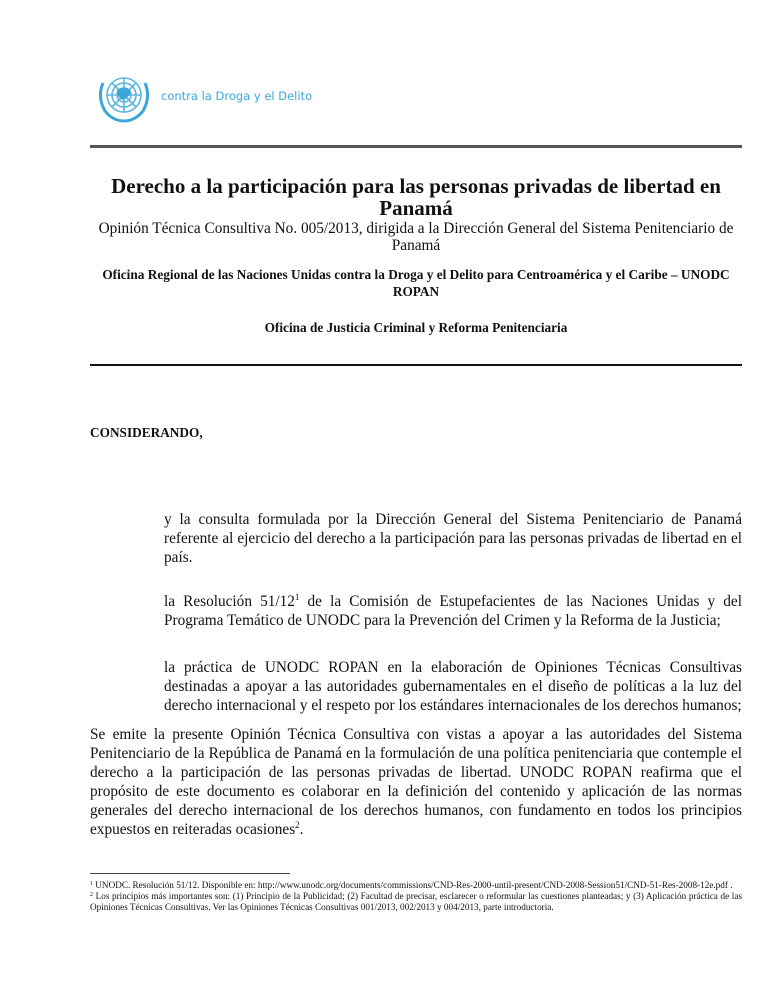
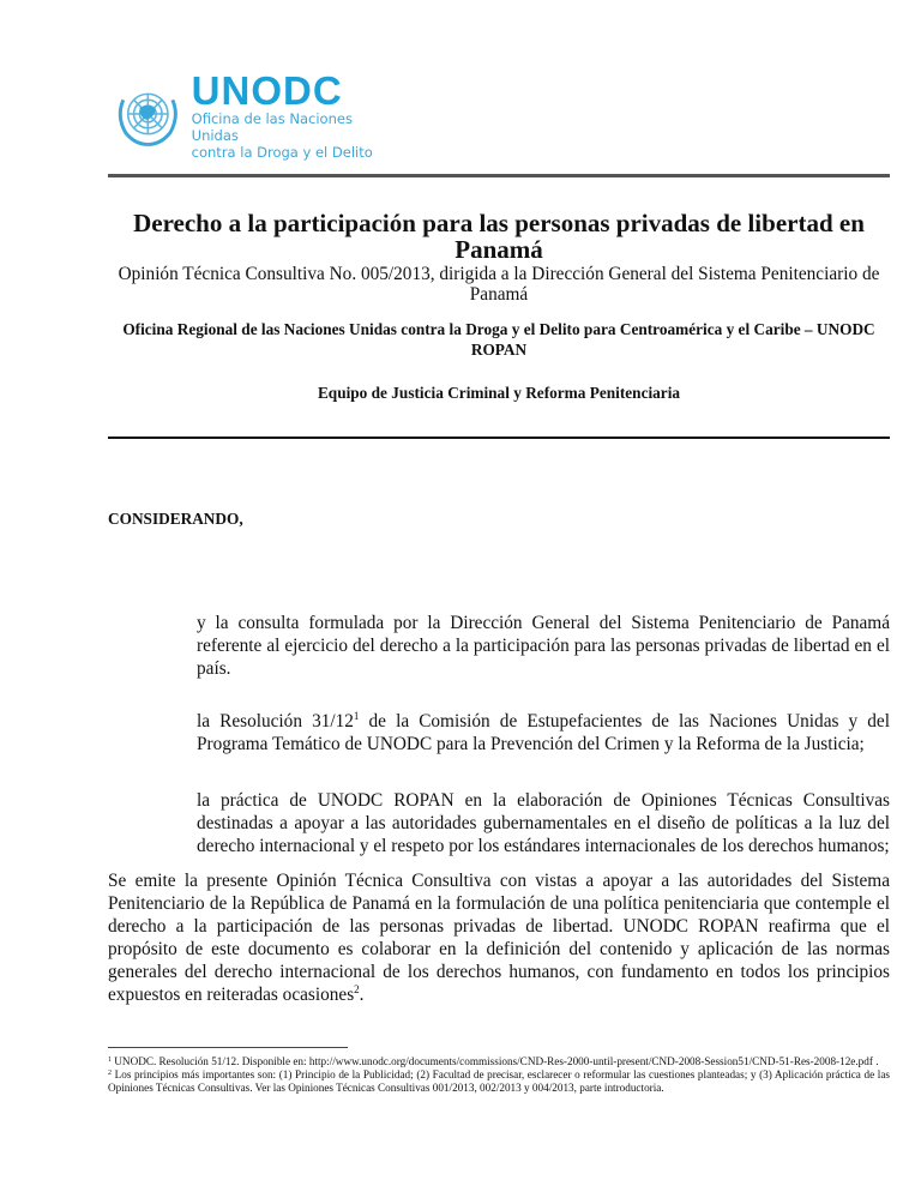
+ UNODC
+ Oficina de las Naciones Unidas
  contra la Droga y el Delito
  Derecho a la participación para las personas privadas de libertad en Panamá
  Opinión Técnica Consultiva No. 005/2013, dirigida a la Dirección General del Sistema Penitenciario de Panamá
  Oficina Regional de las Naciones Unidas contra la Droga y el Delito para Centroamérica y el Caribe – UNODC ROPAN
- Oficina de Justicia Criminal y Reforma Penitenciaria
+ Equipo de Justicia Criminal y Reforma Penitenciaria
  CONSIDERANDO,
  y la consulta formulada por la Dirección General del Sistema Penitenciario de Panamá referente al ejercicio del derecho a la participación para las personas privadas de libertad en el país.
- la Resolución 51/121 de la Comisión de Estupefacientes de las Naciones Unidas y del Programa Temático de UNODC para la Prevención del Crimen y la Reforma de la Justicia;
+ la Resolución 31/121 de la Comisión de Estupefacientes de las Naciones Unidas y del Programa Temático de UNODC para la Prevención del Crimen y la Reforma de la Justicia;
  la práctica de UNODC ROPAN en la elaboración de Opiniones Técnicas Consultivas destinadas a apoyar a las autoridades gubernamentales en el diseño de políticas a la luz del derecho internacional y el respeto por los estándares internacionales de los derechos humanos;
  Se emite la presente Opinión Técnica Consultiva con vistas a apoyar a las autoridades del Sistema Penitenciario de la República de Panamá en la formulación de una política penitenciaria que contemple el derecho a la participación de las personas privadas de libertad. UNODC ROPAN reafirma que el propósito de este documento es colaborar en la definición del contenido y aplicación de las normas generales del derecho internacional de los derechos humanos, con fundamento en todos los principios expuestos en reiteradas ocasiones2.
  UNODC. Resolución 51/12. Disponible en: http://www.unodc.org/documents/commissions/CND-Res-2000-until-present/CND-2008-Session51/CND-51-Res-2008-12e.pdf .
  Los principios más importantes son: (1) Principio de la Publicidad; (2) Facultad de precisar, esclarecer o reformular las cuestiones planteadas; y (3) Aplicación práctica de las Opiniones Técnicas Consultivas. Ver las Opiniones Técnicas Consultivas 001/2013, 002/2013 y 004/2013, parte introductoria.
